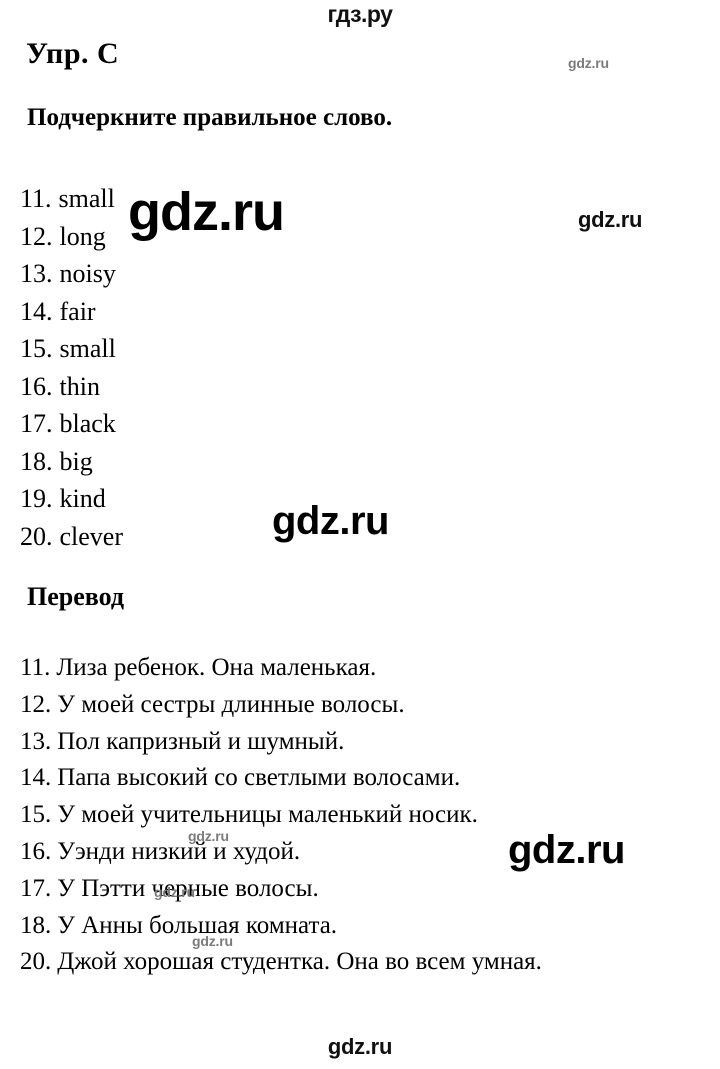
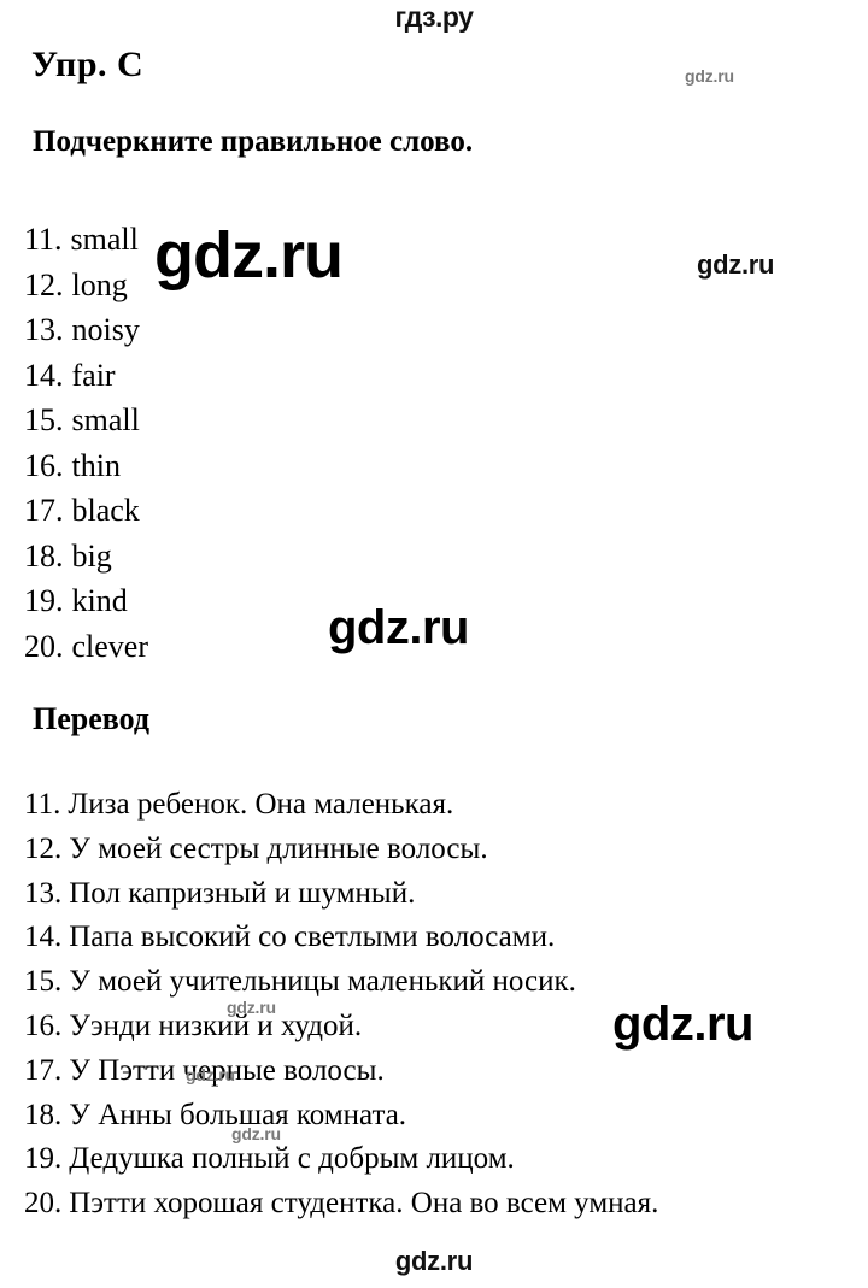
  гдз.ру
  Упр. C
  Подчеркните правильное слово.
  11. small
  12. long
  13. noisy
  14. fair
  15. small
  16. thin
  17. black
  18. big
  19. kind
  20. clever
  Перевод
  11. Лиза ребенок. Она маленькая.
  12. У моей сестры длинные волосы.
  13. Пол капризный и шумный.
  14. Папа высокий со светлыми волосами.
  15. У моей учительницы маленький носик.
  16. Уэнди низкий и худой.
  17. У Пэтти черные волосы.
  18. У Анны большая комната.
+ 19. Дедушка полный с добрым лицом.
- 20. Джой хорошая студентка. Она во всем умная.
+ 20. Пэтти хорошая студентка. Она во всем умная.
  gdz.ru
  gdz.ru
  gdz.ru
  gdz.ru
  gdz.ru
  gdz.ru
  gdz.ru
  gdz.ru
  gdz.ru
